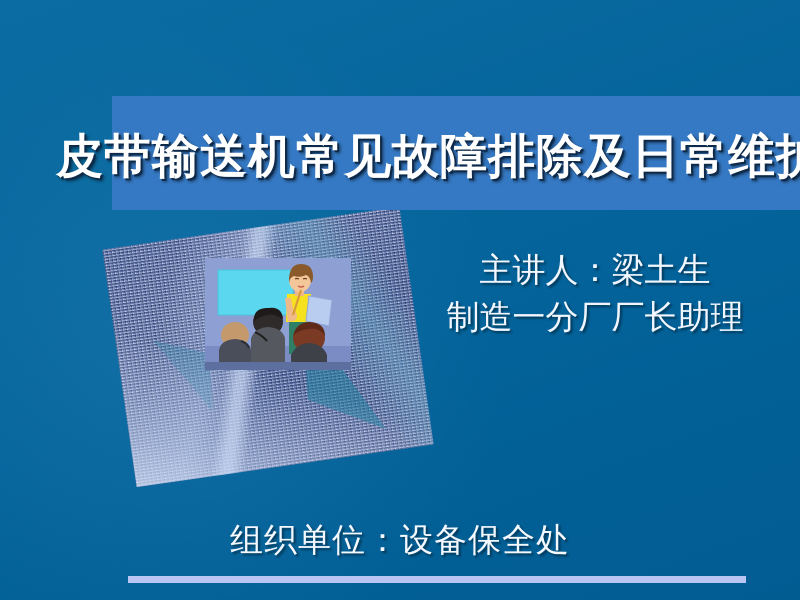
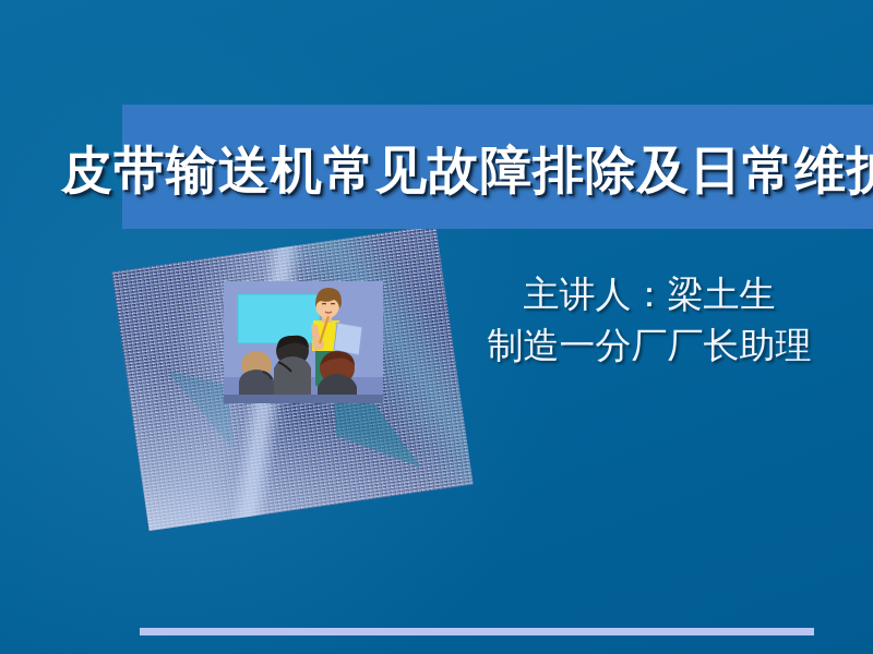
  皮带输送机常见故障排除及日常维
  主讲人：梁土生
  制造一分厂厂长助理
- 组织单位：设备保全处
